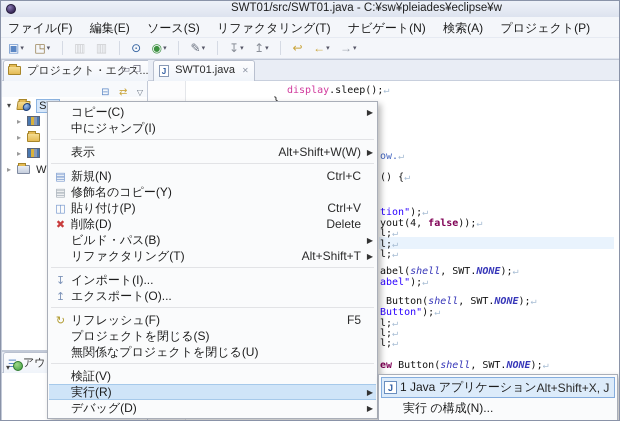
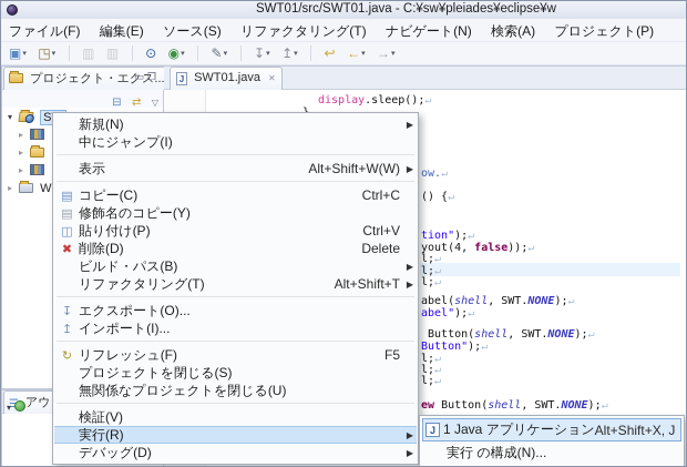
  SWT01/src/SWT01.java - C:¥sw¥pleiades¥eclipse¥w
  ファイル(F) 編集(E) ソース(S) リファクタリング(T) ナビゲート(N) 検索(A) プロジェクト(P)
  プロジェクト・エクス..
  ▭❒
  ⊟ ⇄ ▽
  ▸
  ▸
  ▸
  ▸ W
  ▾
  J SWT01.java ✕
  display.sleep();↵
  ow.↵
  () {↵
  tion");↵
  yout(4, false));↵
  l;↵
  l;↵
  l;↵
  abel(shell, SWT.NONE);↵
  abel");↵
  Button(shell, SWT.NONE);↵
  Button");↵
  l;↵
  l;↵
  l;↵
  ew Button(shell, SWT.NONE);↵
- コピー(C)
+ 新規(N)
  ▶
  中にジャンプ(I)
  表示
  Alt+Shift+W(W)
  ▶
  ▤
- 新規(N)
+ コピー(C)
  Ctrl+C
  ▤
  修飾名のコピー(Y)
  ◫
  貼り付け(P)
  Ctrl+V
  ✖
  削除(D)
  Delete
  ビルド・パス(B)
  ▶
  リファクタリング(T)
  Alt+Shift+T
  ▶
  ↧
- インポート(I)...
+ エクスポート(O)...
  ↥
- エクスポート(O)...
+ インポート(I)...
  ↻
  リフレッシュ(F)
  F5
  プロジェクトを閉じる(S)
  無関係なプロジェクトを閉じる(U)
  検証(V)
  実行(R)
  ▶
  デバッグ(D)
  ▶
  J
  1 Java アプリケーション
  Alt+Shift+X, J
  実行 の構成(N)...
